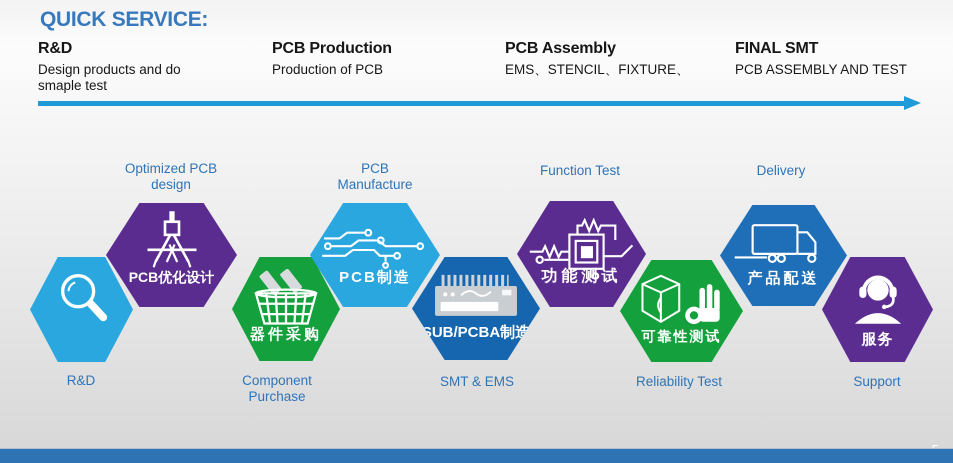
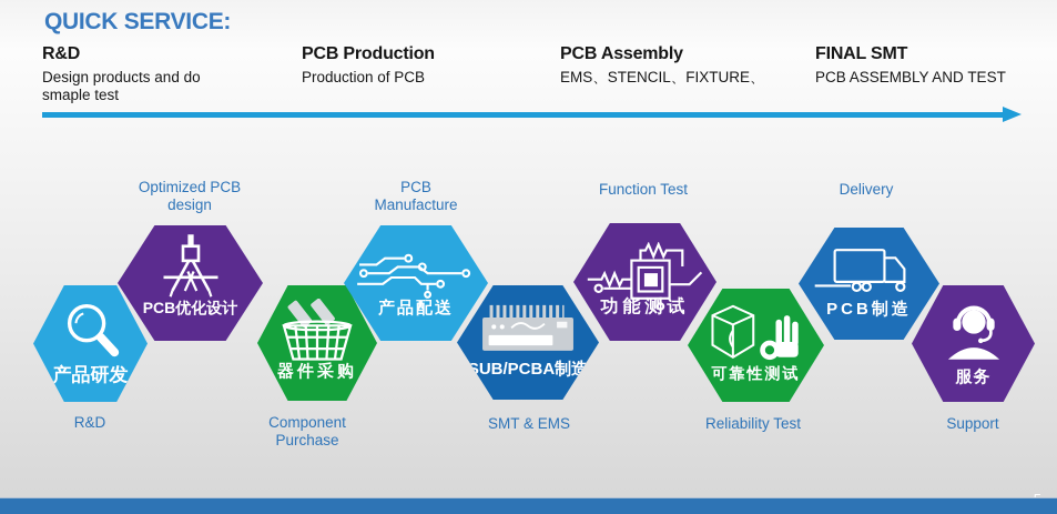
  QUICK SERVICE:
  R&D
  Design products and do smaple test
  PCB Production
  Production of PCB
  PCB Assembly
  EMS、STENCIL、FIXTURE、
  FINAL SMT
  PCB ASSEMBLY AND TEST
+ 产品研发
  PCB优化设计
  器件采购
- PCB制造
+ 产品配送
  UB/PCBA制造
  功能测试
  可靠性测试
- 产品配送
+ PCB制造
  服务
  R&D
  Optimized PCB design
  Component Purchase
  PCB Manufacture
  SMT & EMS
  Function Test
  Reliability Test
  Delivery
  Support
